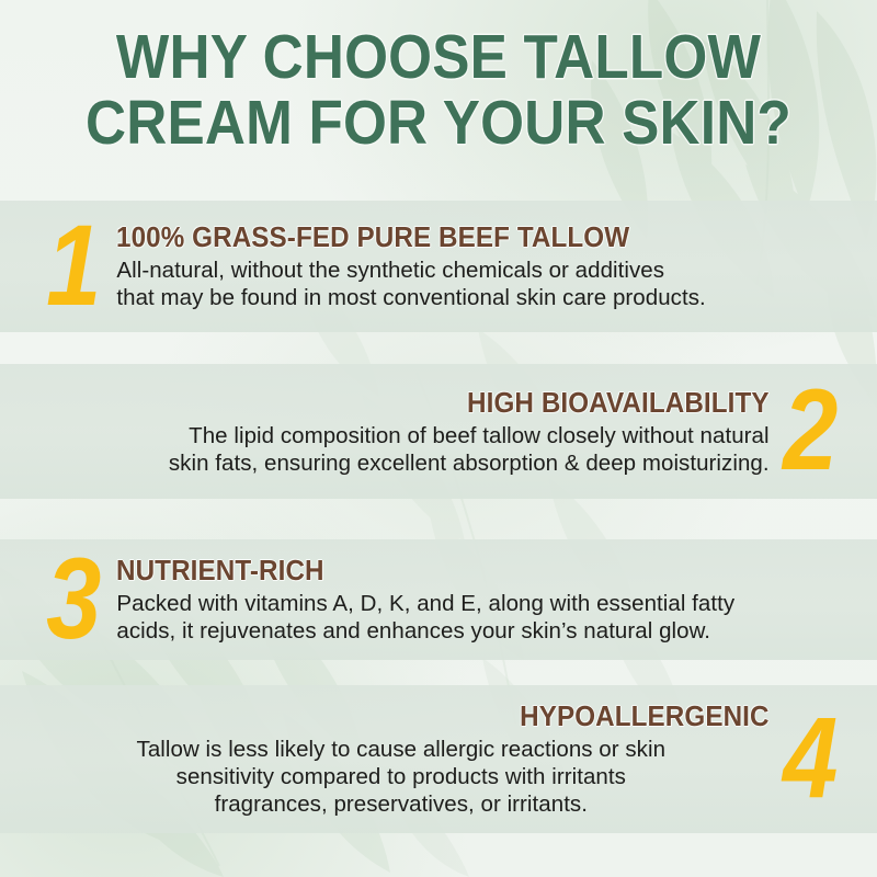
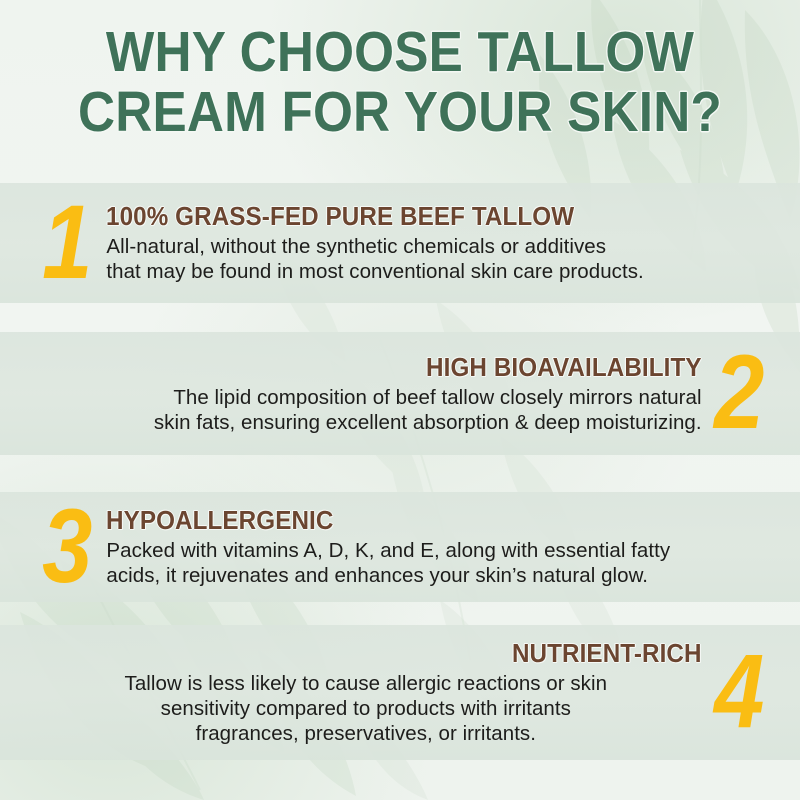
  WHY CHOOSE TALLOW
  CREAM FOR YOUR SKIN?
  1
  100% GRASS-FED PURE BEEF TALLOW
  All-natural, without the synthetic chemicals or additives
  that may be found in most conventional skin care products.
  HIGH BIOAVAILABILITY
- The lipid composition of beef tallow closely without natural
+ The lipid composition of beef tallow closely mirrors natural
  skin fats, ensuring excellent absorption & deep moisturizing.
  2
  3
- NUTRIENT-RICH
+ HYPOALLERGENIC
  Packed with vitamins A, D, K, and E, along with essential fatty
  acids, it rejuvenates and enhances your skin’s natural glow.
- HYPOALLERGENIC
+ NUTRIENT-RICH
  Tallow is less likely to cause allergic reactions or skin
  sensitivity compared to products with irritants
  fragrances, preservatives, or irritants.
  4
